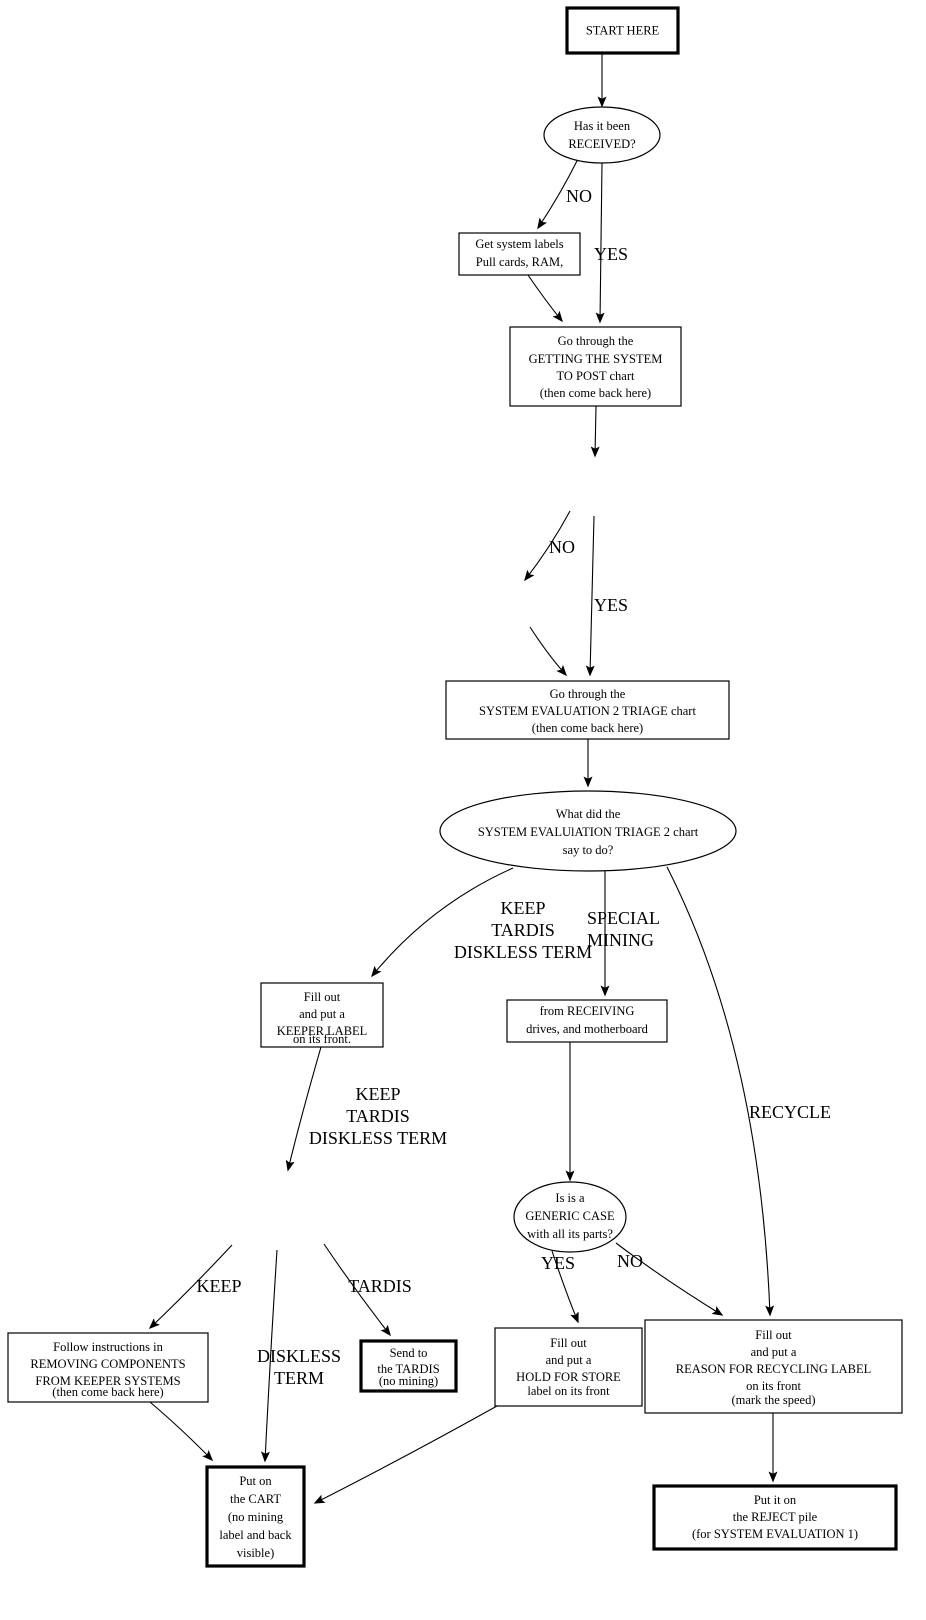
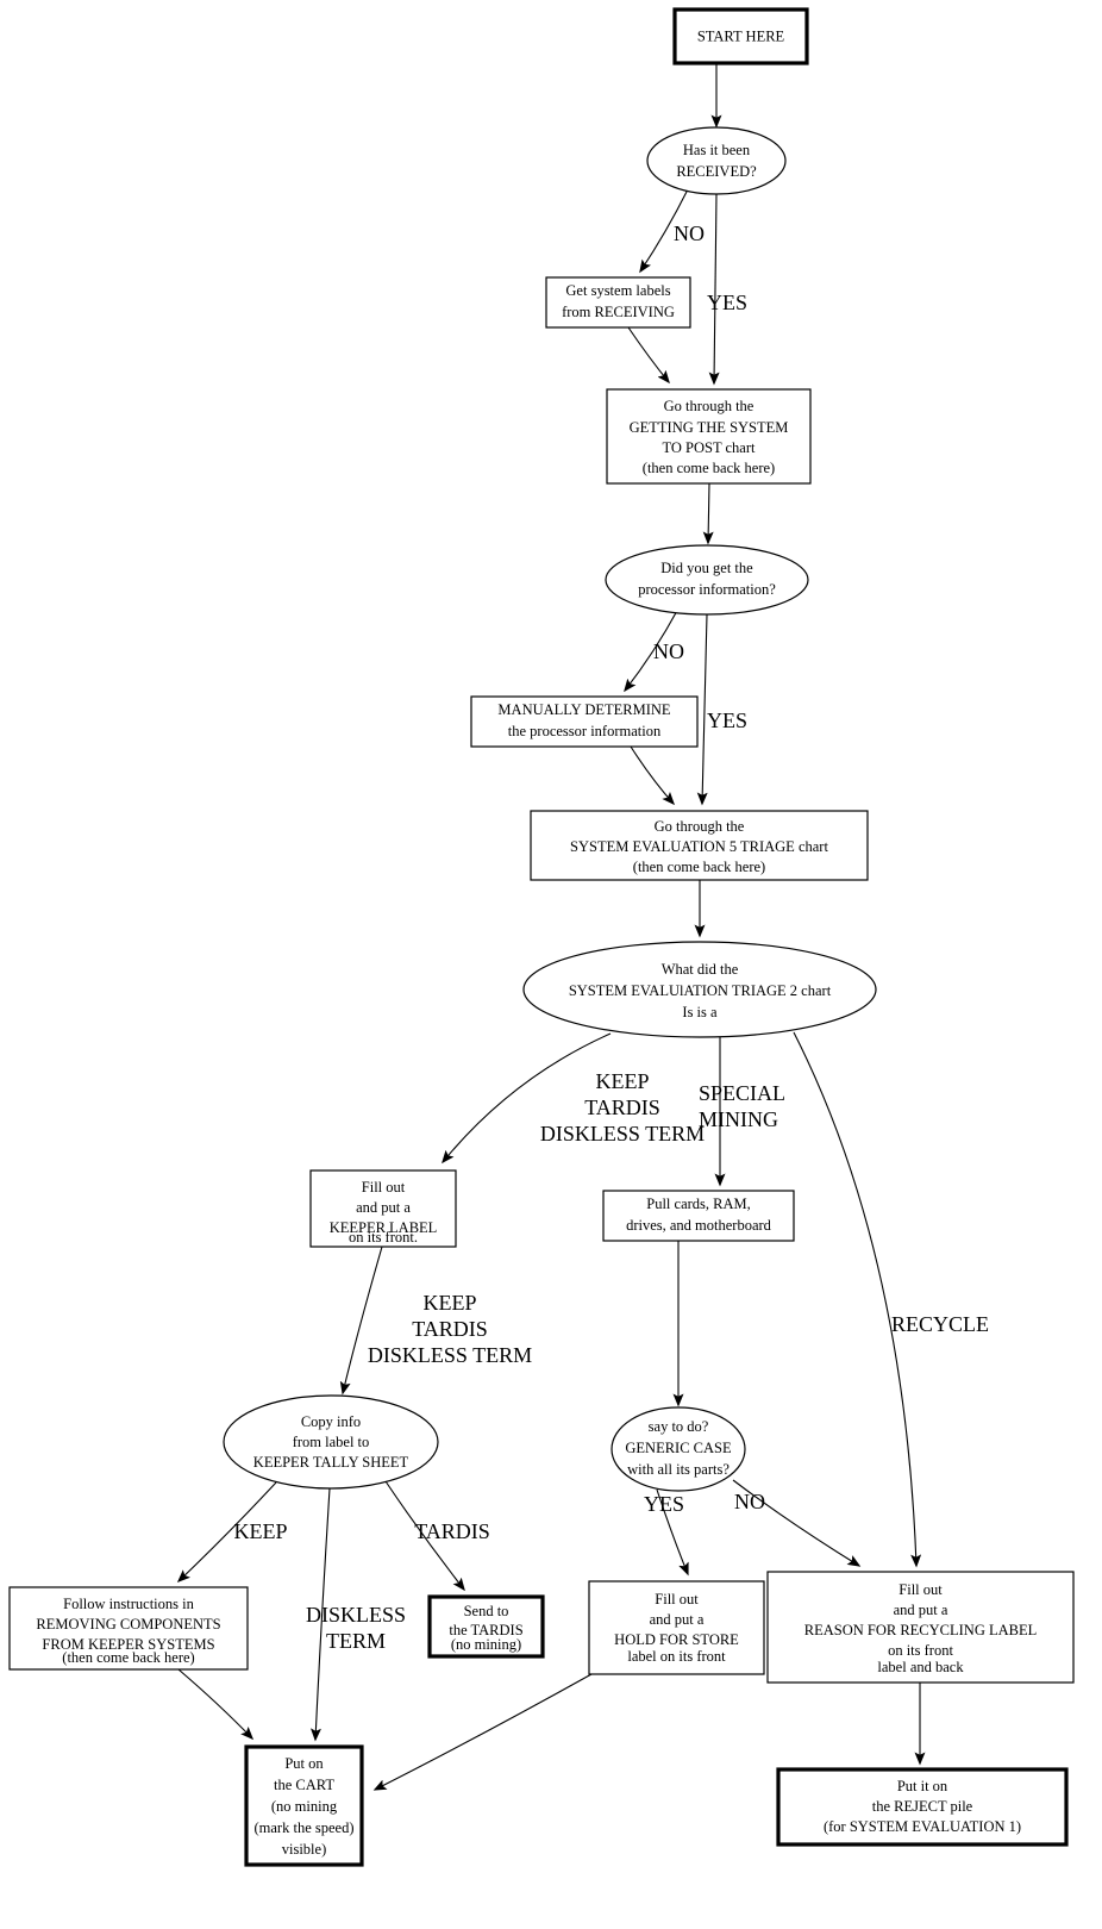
  START HERE
  Has it been
  RECEIVED?
  Get system labels
- Pull cards, RAM,
+ from RECEIVING
  Go through the
  GETTING THE SYSTEM
  TO POST chart
  (then come back here)
+ Did you get the
+ processor information?
+ MANUALLY DETERMINE
+ the processor information
  Go through the
- SYSTEM EVALUATION 2 TRIAGE chart
+ SYSTEM EVALUATION 5 TRIAGE chart
  (then come back here)
  What did the
  SYSTEM EVALUlATION TRIAGE 2 chart
- say to do?
+ Is is a
  Fill out
  and put a
  KEEPER LABEL
  on its front.
- from RECEIVING
+ Pull cards, RAM,
  drives, and motherboard
+ Copy info
+ from label to
+ KEEPER TALLY SHEET
- Is is a
+ say to do?
  GENERIC CASE
  with all its parts?
  Follow instructions in
  REMOVING COMPONENTS
  FROM KEEPER SYSTEMS
  (then come back here)
  Send to
  the TARDIS
  (no mining)
  Fill out
  and put a
  HOLD FOR STORE
  label on its front
  Fill out
  and put a
  REASON FOR RECYCLING LABEL
  on its front
- (mark the speed)
+ label and back
  Put on
  the CART
  (no mining
- label and back
+ (mark the speed)
  visible)
  Put it on
  the REJECT pile
  (for SYSTEM EVALUATION 1)
  NO
  YES
  NO
  YES
  KEEP
  TARDIS
  DISKLESS TERM
  SPECIAL
  MINING
  RECYCLE
  KEEP
  TARDIS
  DISKLESS TERM
  KEEP
  TARDIS
  DISKLESS
  TERM
  YES
  NO
